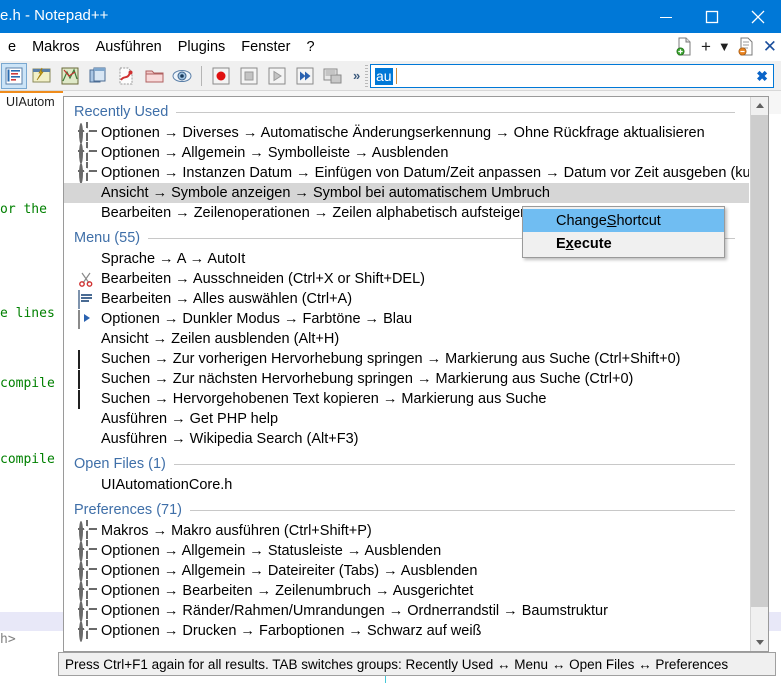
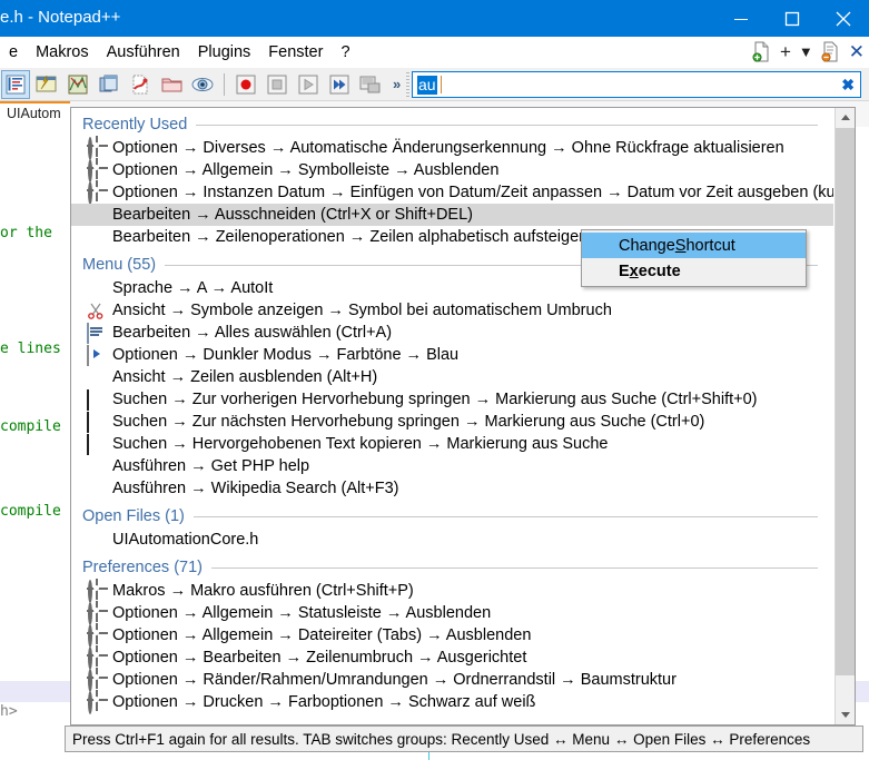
  UIAutom
  or the
  e lines
  compile
  compile
  h>
  e.h - Notepad++
  e
  Makros
  Ausführen
  Plugins
  Fenster
  ?
  +
  ▼
  ✕
  »
  au
  ✖
  Recently Used
  Optionen → Diverses → Automatische Änderungserkennung → Ohne Rückfrage aktualisieren
  Optionen → Allgemein → Symbolleiste → Ausblenden
  Optionen → Instanzen Datum → Einfügen von Datum/Zeit anpassen → Datum vor Zeit ausgeben (ku
- Ansicht → Symbole anzeigen → Symbol bei automatischem Umbruch
+ Bearbeiten → Ausschneiden (Ctrl+X or Shift+DEL)
  Bearbeiten → Zeilenoperationen → Zeilen alphabetisch aufsteige
  Menu (55)
  Sprache → A → AutoIt
- Bearbeiten → Ausschneiden (Ctrl+X or Shift+DEL)
+ Ansicht → Symbole anzeigen → Symbol bei automatischem Umbruch
  Bearbeiten → Alles auswählen (Ctrl+A)
  Optionen → Dunkler Modus → Farbtöne → Blau
  Ansicht → Zeilen ausblenden (Alt+H)
  Suchen → Zur vorherigen Hervorhebung springen → Markierung aus Suche (Ctrl+Shift+0)
  Suchen → Zur nächsten Hervorhebung springen → Markierung aus Suche (Ctrl+0)
  Suchen → Hervorgehobenen Text kopieren → Markierung aus Suche
  Ausführen → Get PHP help
  Ausführen → Wikipedia Search (Alt+F3)
  Open Files (1)
  UIAutomationCore.h
  Preferences (71)
  Makros → Makro ausführen (Ctrl+Shift+P)
  Optionen → Allgemein → Statusleiste → Ausblenden
  Optionen → Allgemein → Dateireiter (Tabs) → Ausblenden
  Optionen → Bearbeiten → Zeilenumbruch → Ausgerichtet
  Optionen → Ränder/Rahmen/Umrandungen → Ordnerrandstil → Baumstruktur
  Optionen → Drucken → Farboptionen → Schwarz auf weiß
  Change
  S
  hortcut
  E
  x
  ecute
  Press Ctrl+F1 again for all results. TAB switches groups: Recently Used ↔ Menu ↔ Open Files ↔ Preferences
